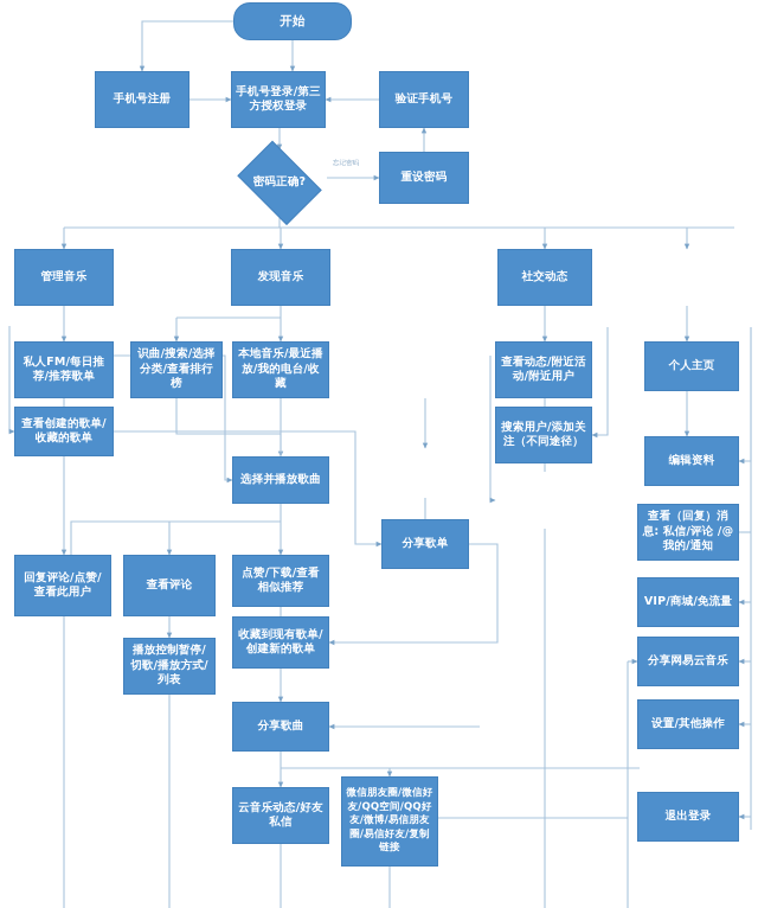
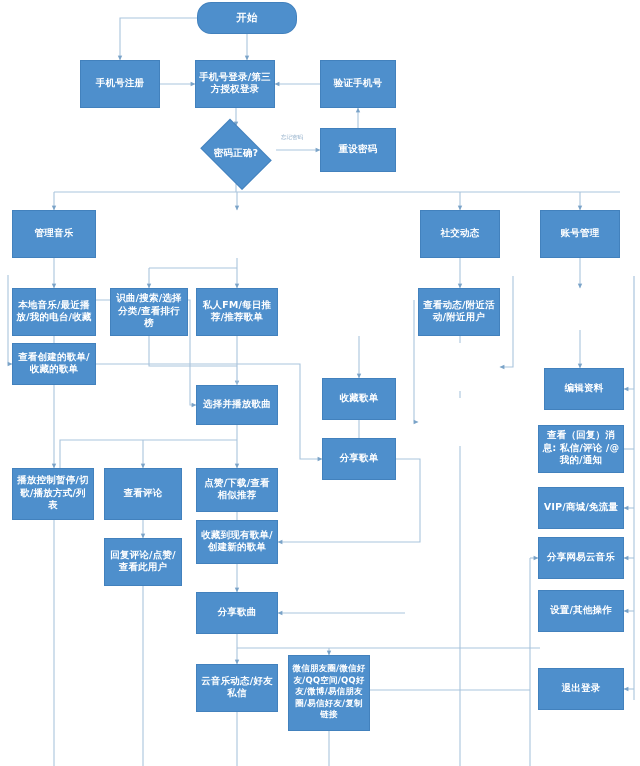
  开始
  手机号注册
  手机号登录/第三方授权登录
  验证手机号
  密码正确?
  重设密码
  管理音乐
- 发现音乐
  社交动态
+ 账号管理
- 私人FM/每日推荐/推荐歌单
+ 本地音乐/最近播放/我的电台/收藏
  查看创建的歌单/收藏的歌单
  识曲/搜索/选择分类/查看排行榜
- 本地音乐/最近播放/我的电台/收藏
+ 私人FM/每日推荐/推荐歌单
  选择并播放歌曲
+ 收藏歌单
  分享歌单
- 回复评论/点赞/查看此用户
+ 播放控制暂停/切歌/播放方式/列表
  查看评论
- 播放控制暂停/切歌/播放方式/列表
+ 回复评论/点赞/查看此用户
  点赞/下载/查看相似推荐
  收藏到现有歌单/创建新的歌单
  分享歌曲
  查看动态/附近活动/附近用户
- 搜索用户/添加关注（不同途径）
- 个人主页
  编辑资料
  查看（回复）消息: 私信/评论 /@我的/通知
  VIP/商城/免流量
  分享网易云音乐
  设置/其他操作
  退出登录
  云音乐动态/好友私信
  微信朋友圈/微信好友/QQ空间/QQ好友/微博/易信朋友圈/易信好友/复制链接
